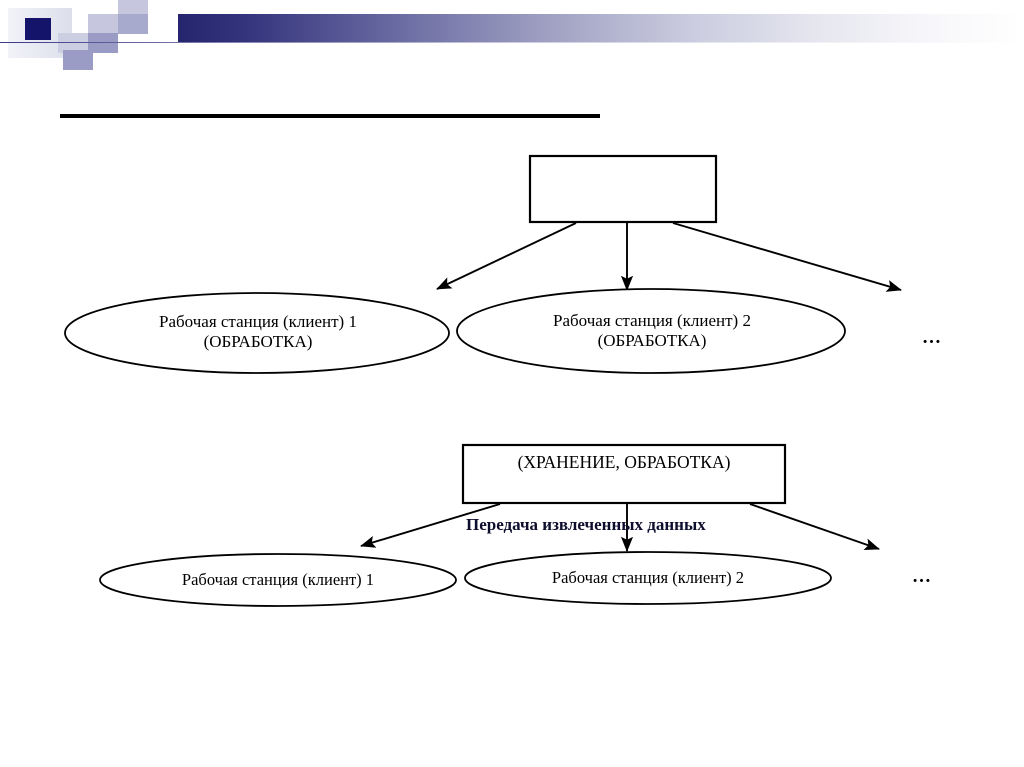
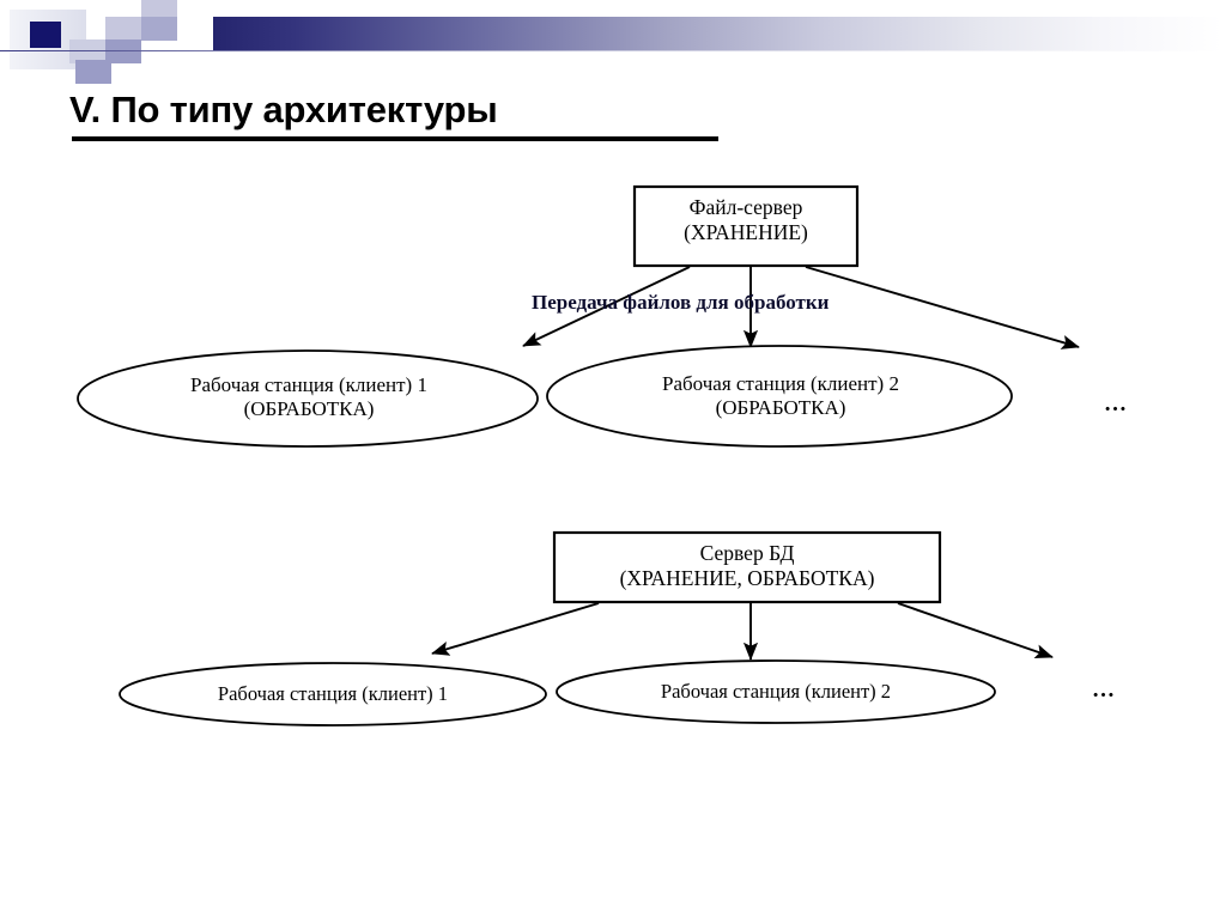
+ V. По типу архитектуры
+ Файл-сервер
+ (ХРАНЕНИЕ)
+ Передача файлов для обработки
  Рабочая станция (клиент) 1
  (ОБРАБОТКА)
  Рабочая станция (клиент) 2
  (ОБРАБОТКА)
  …
+ Сервер БД
  (ХРАНЕНИЕ, ОБРАБОТКА)
- Передача извлеченных данных
  Рабочая станция (клиент) 1
  Рабочая станция (клиент) 2
  …
